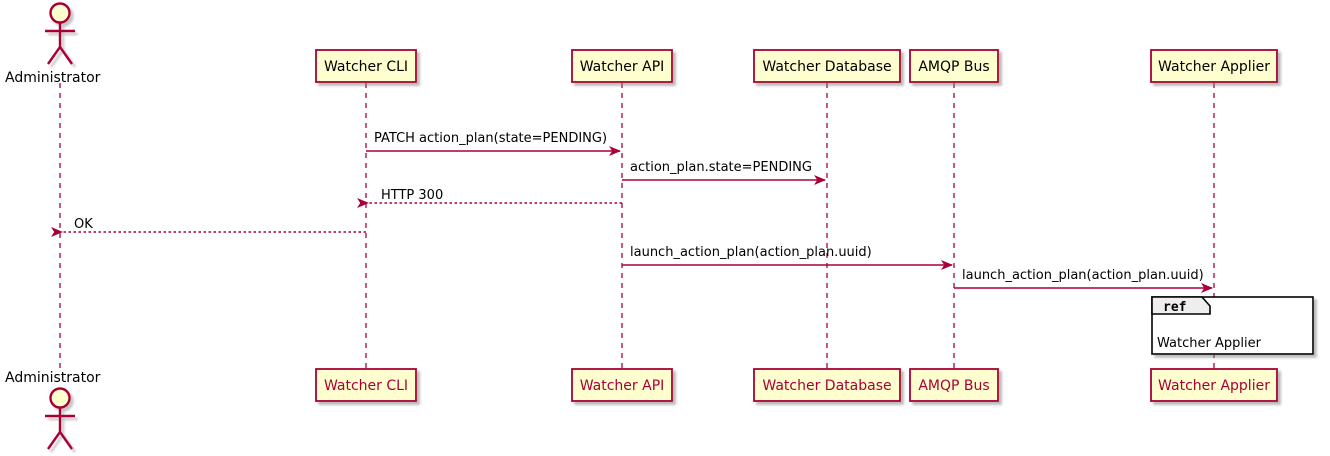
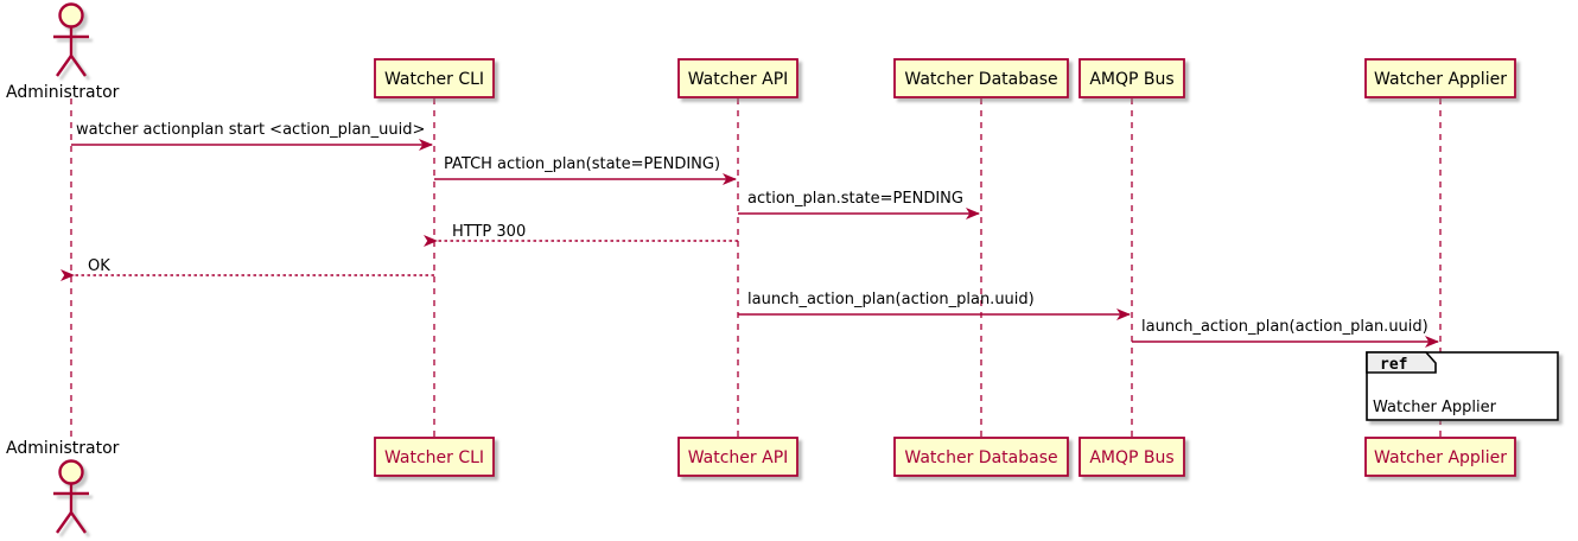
  Administrator
  Watcher CLI
  Watcher API
  Watcher Database
  AMQP Bus
  Watcher Applier
+ watcher actionplan start <action_plan_uuid>
  PATCH action_plan(state=PENDING)
  action_plan.state=PENDING
  HTTP 300
  OK
  launch_action_plan(action_plan.uuid)
  launch_action_plan(action_plan.uuid)
  ref
  Watcher Applier
  Watcher CLI
  Watcher API
  Watcher Database
  AMQP Bus
  Watcher Applier
  Administrator
